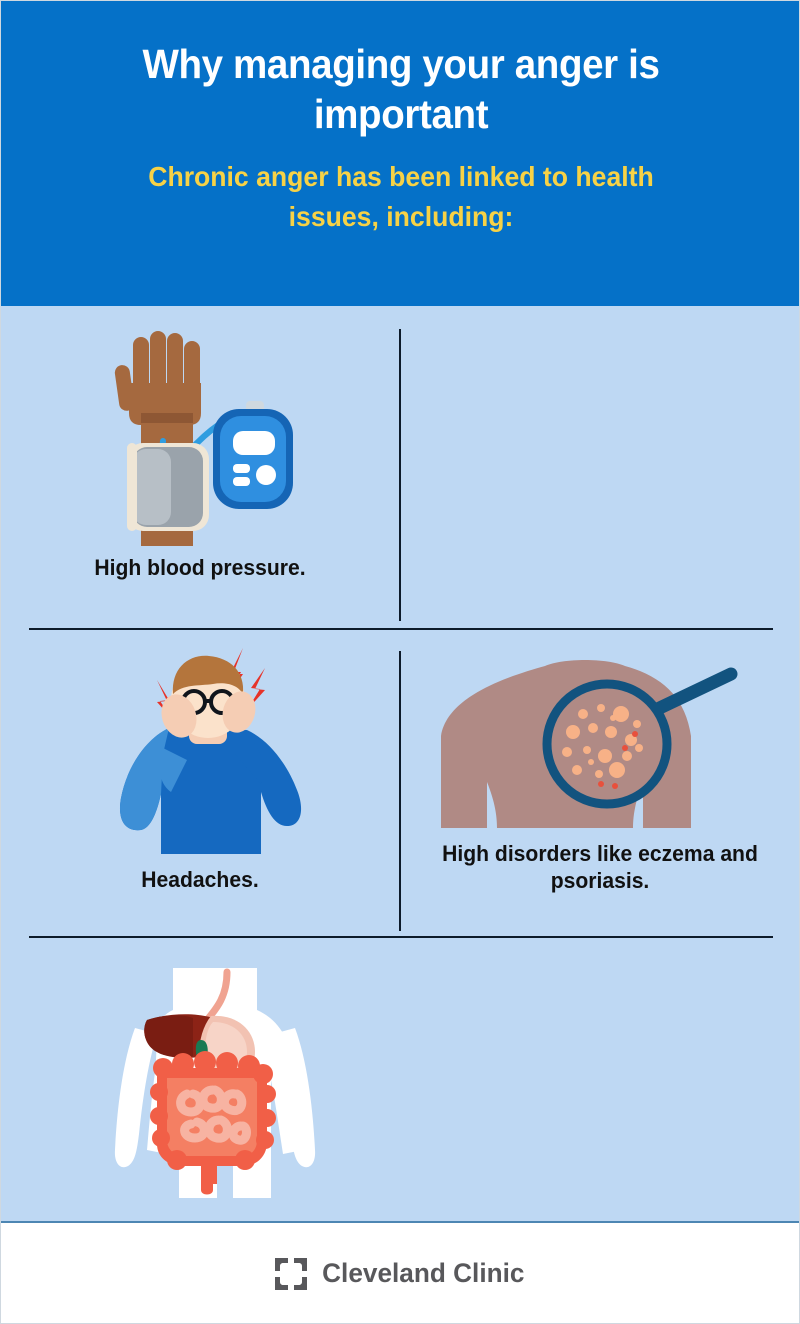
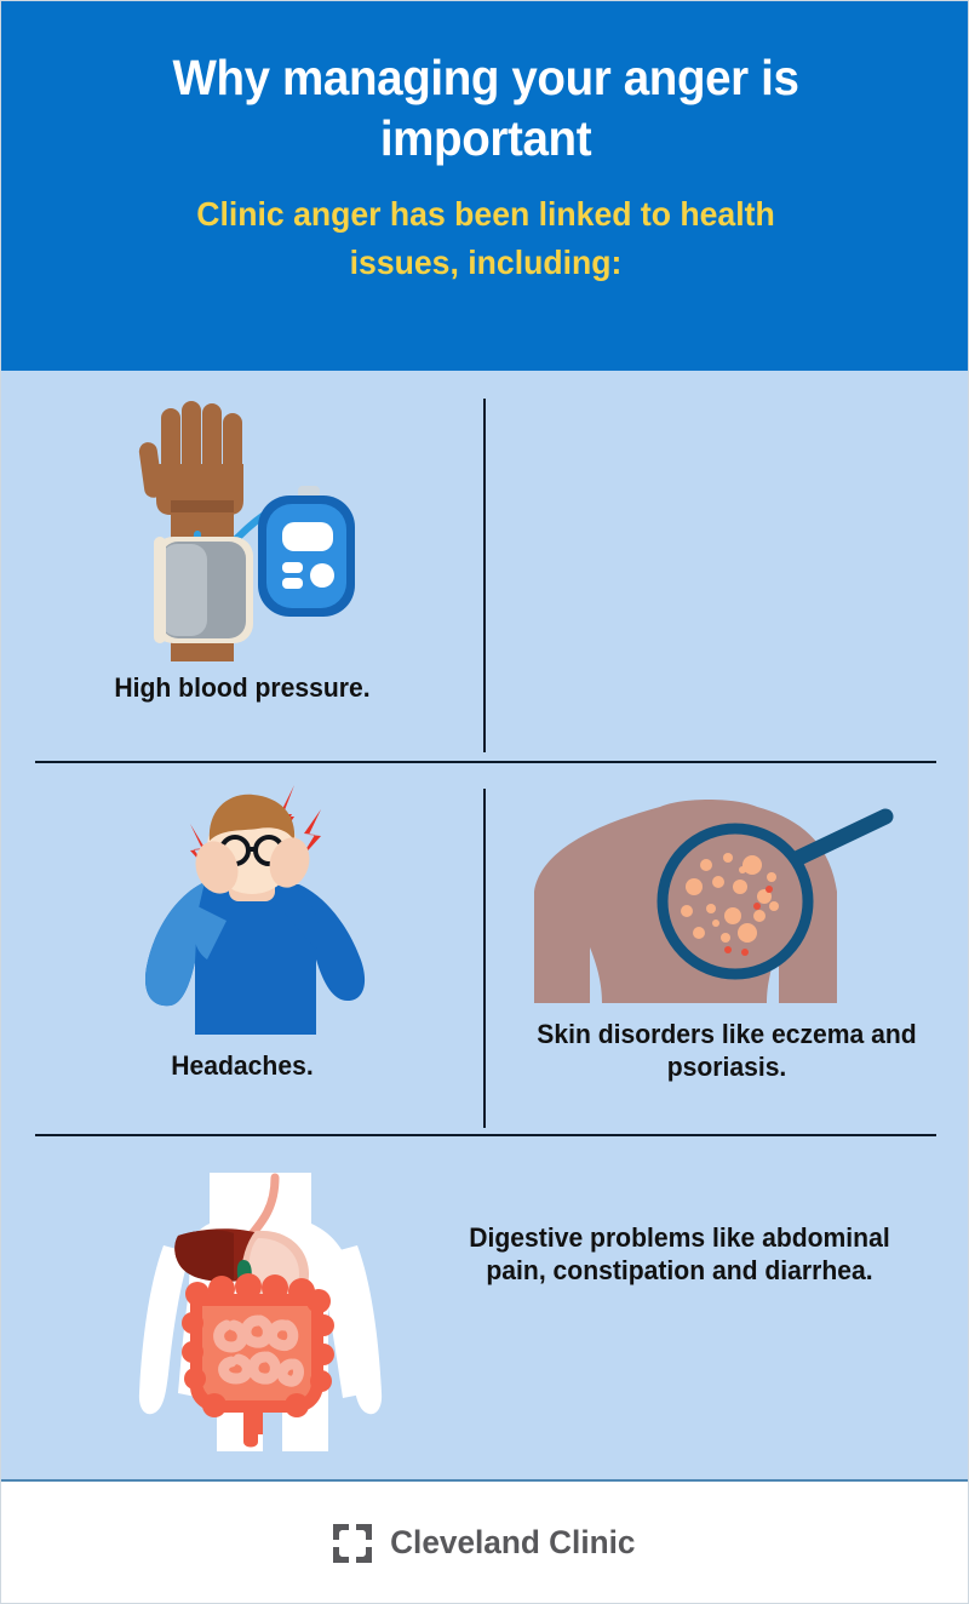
  Why managing your anger is important
- Chronic anger has been linked to health issues, including:
+ Clinic anger has been linked to health issues, including:
  High blood pressure.
  Headaches.
- High disorders like eczema and psoriasis.
+ Skin disorders like eczema and psoriasis.
+ Digestive problems like abdominal pain, constipation and diarrhea.
  Cleveland Clinic
